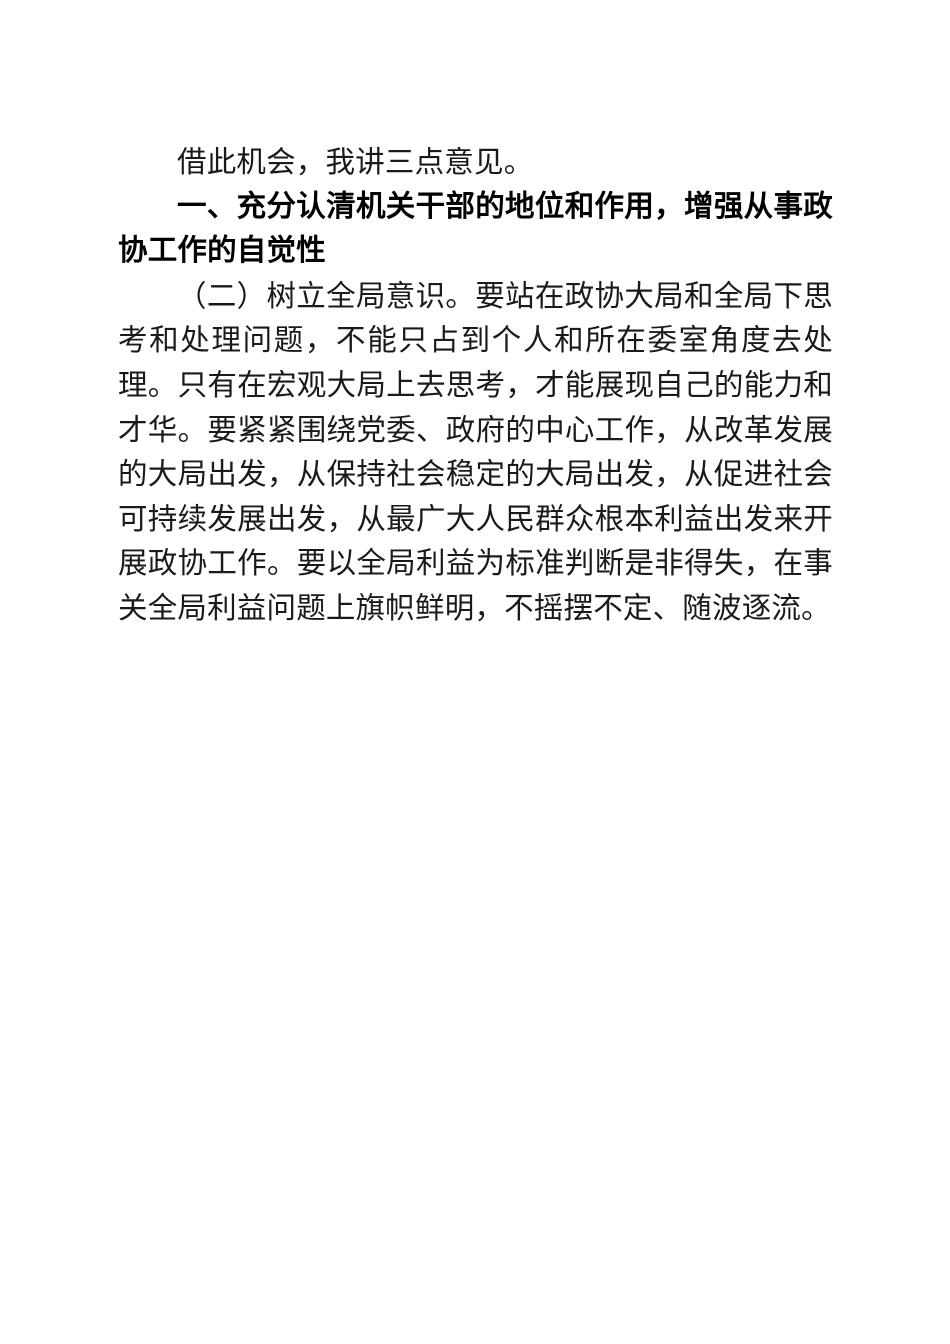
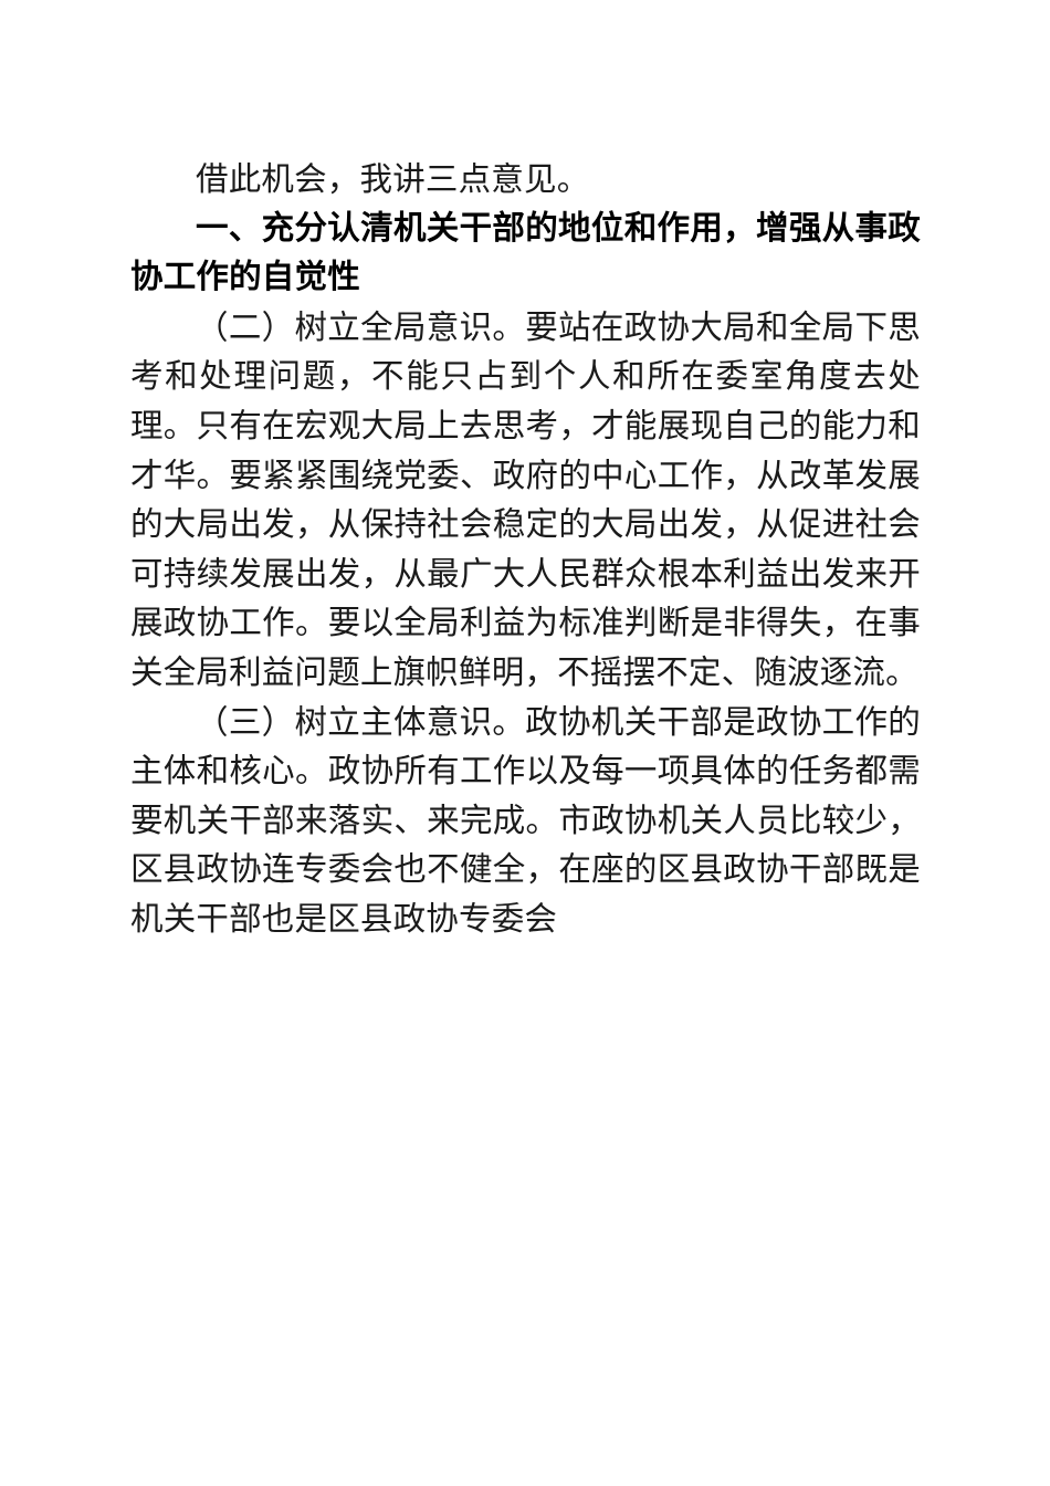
  借此机会，我讲三点意见。
  一、充分认清机关干部的地位和作用，增强从事政协工作的自觉性
  （二）树立全局意识。要站在政协大局和全局下思考和处理问题，不能只占到个人和所在委室角度去处理。只有在宏观大局上去思考，才能展现自己的能力和才华。要紧紧围绕党委、政府的中心工作，从改革发展的大局出发，从保持社会稳定的大局出发，从促进社会可持续发展出发，从最广大人民群众根本利益出发来开展政协工作。要以全局利益为标准判断是非得失，在事关全局利益问题上旗帜鲜明，不摇摆不定、随波逐流。
+ （三）树立主体意识。政协机关干部是政协工作的主体和核心。政协所有工作以及每一项具体的任务都需要机关干部来落实、来完成。市政协机关人员比较少，区县政协连专委会也不健全，在座的区县政协干部既是机关干部也是区县政协专委会
